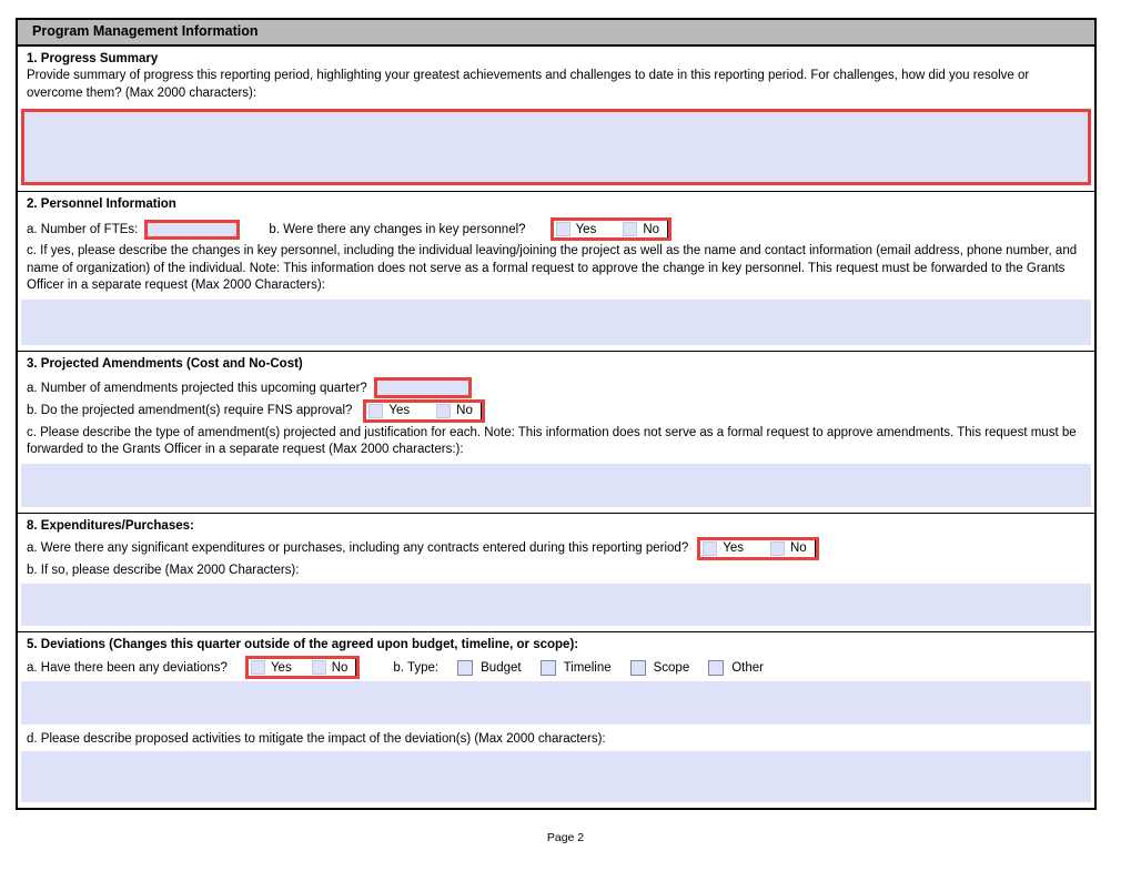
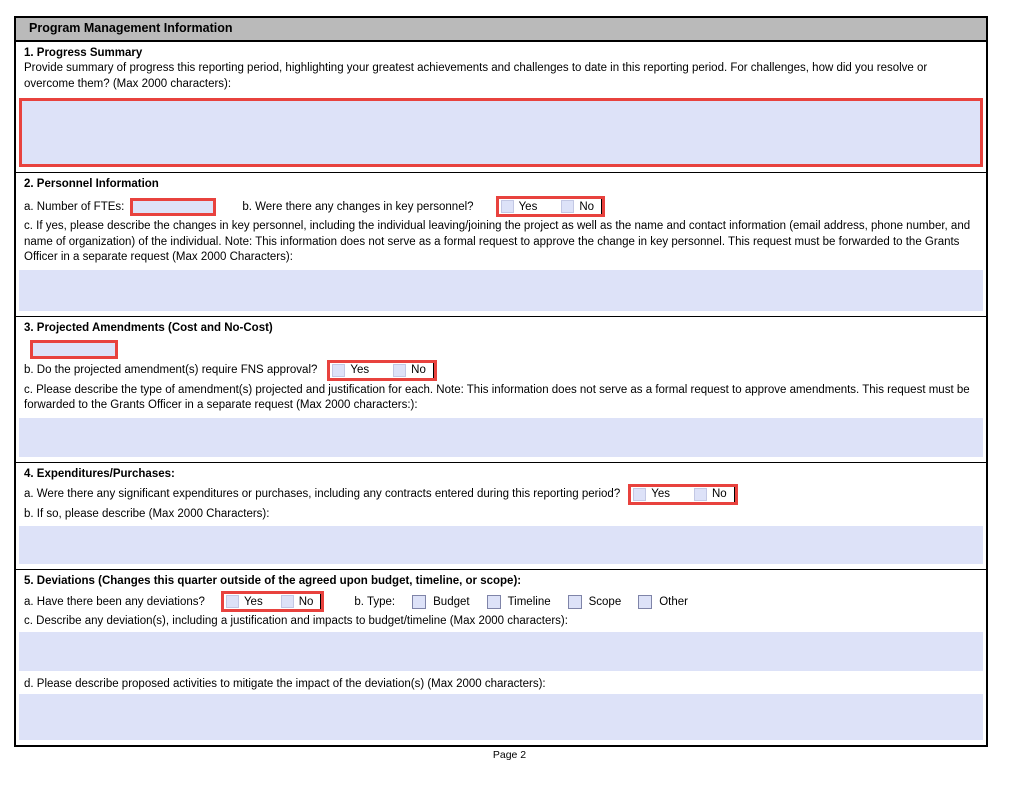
  Program Management Information
  1. Progress Summary
  Provide summary of progress this reporting period, highlighting your greatest achievements and challenges to date in this reporting period. For challenges, how did you resolve or overcome them? (Max 2000 characters):
  2. Personnel Information
  a. Number of FTEs:
  b. Were there any changes in key personnel?
  Yes
  No
  c. If yes, please describe the changes in key personnel, including the individual leaving/joining the project as well as the name and contact information (email address, phone number, and name of organization) of the individual. Note: This information does not serve as a formal request to approve the change in key personnel. This request must be forwarded to the Grants Officer in a separate request (Max 2000 Characters):
  3. Projected Amendments (Cost and No-Cost)
- a. Number of amendments projected this upcoming quarter?
  b. Do the projected amendment(s) require FNS approval?
  Yes
  No
  c. Please describe the type of amendment(s) projected and justification for each. Note: This information does not serve as a formal request to approve amendments. This request must be forwarded to the Grants Officer in a separate request (Max 2000 characters:):
- 8. Expenditures/Purchases:
+ 4. Expenditures/Purchases:
  a. Were there any significant expenditures or purchases, including any contracts entered during this reporting period?
  Yes
  No
  b. If so, please describe (Max 2000 Characters):
  5. Deviations (Changes this quarter outside of the agreed upon budget, timeline, or scope):
  a. Have there been any deviations?
  Yes
  No
  b. Type:
  Budget
  Timeline
  Scope
  Other
+ c. Describe any deviation(s), including a justification and impacts to budget/timeline (Max 2000 characters):
  d. Please describe proposed activities to mitigate the impact of the deviation(s) (Max 2000 characters):
  Page 2
